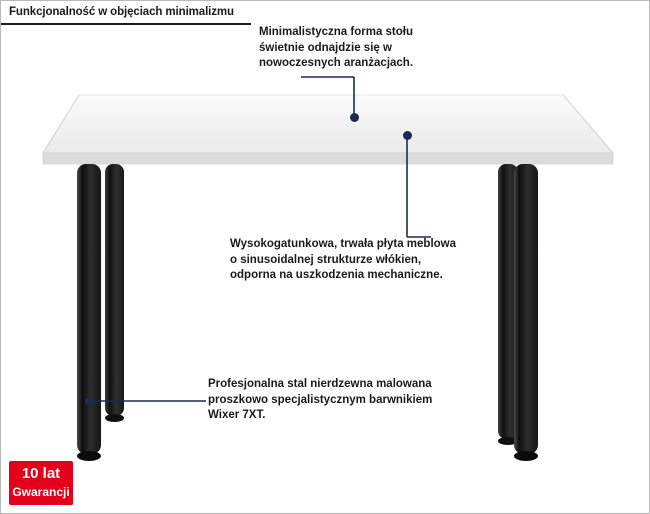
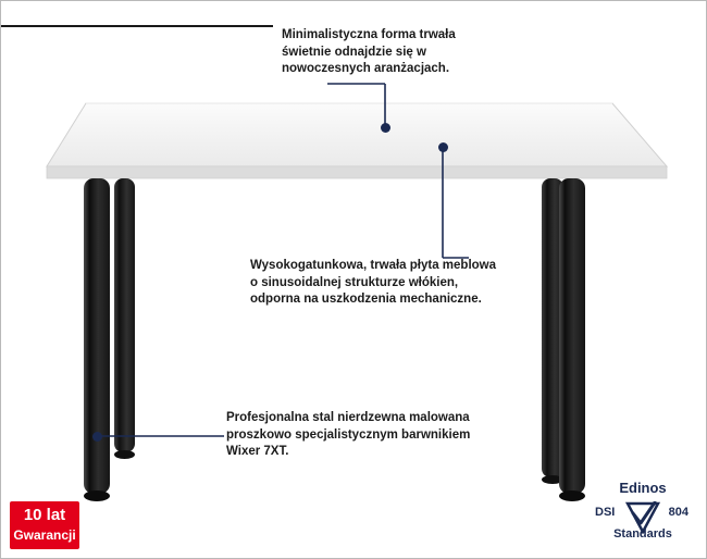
- Funkcjonalność w objęciach minimalizmu
- Minimalistyczna forma stołu świetnie odnajdzie się w nowoczesnych aranżacjach.
+ Minimalistyczna forma trwała świetnie odnajdzie się w nowoczesnych aranżacjach.
  Wysokogatunkowa, trwała płyta meblowa o sinusoidalnej strukturze włókien, odporna na uszkodzenia mechaniczne.
  Profesjonalna stal nierdzewna malowana proszkowo specjalistycznym barwnikiem Wixer 7XT.
  10 lat
  Gwarancji
+ Edinos
+ DSI
+ 804
+ Standards
